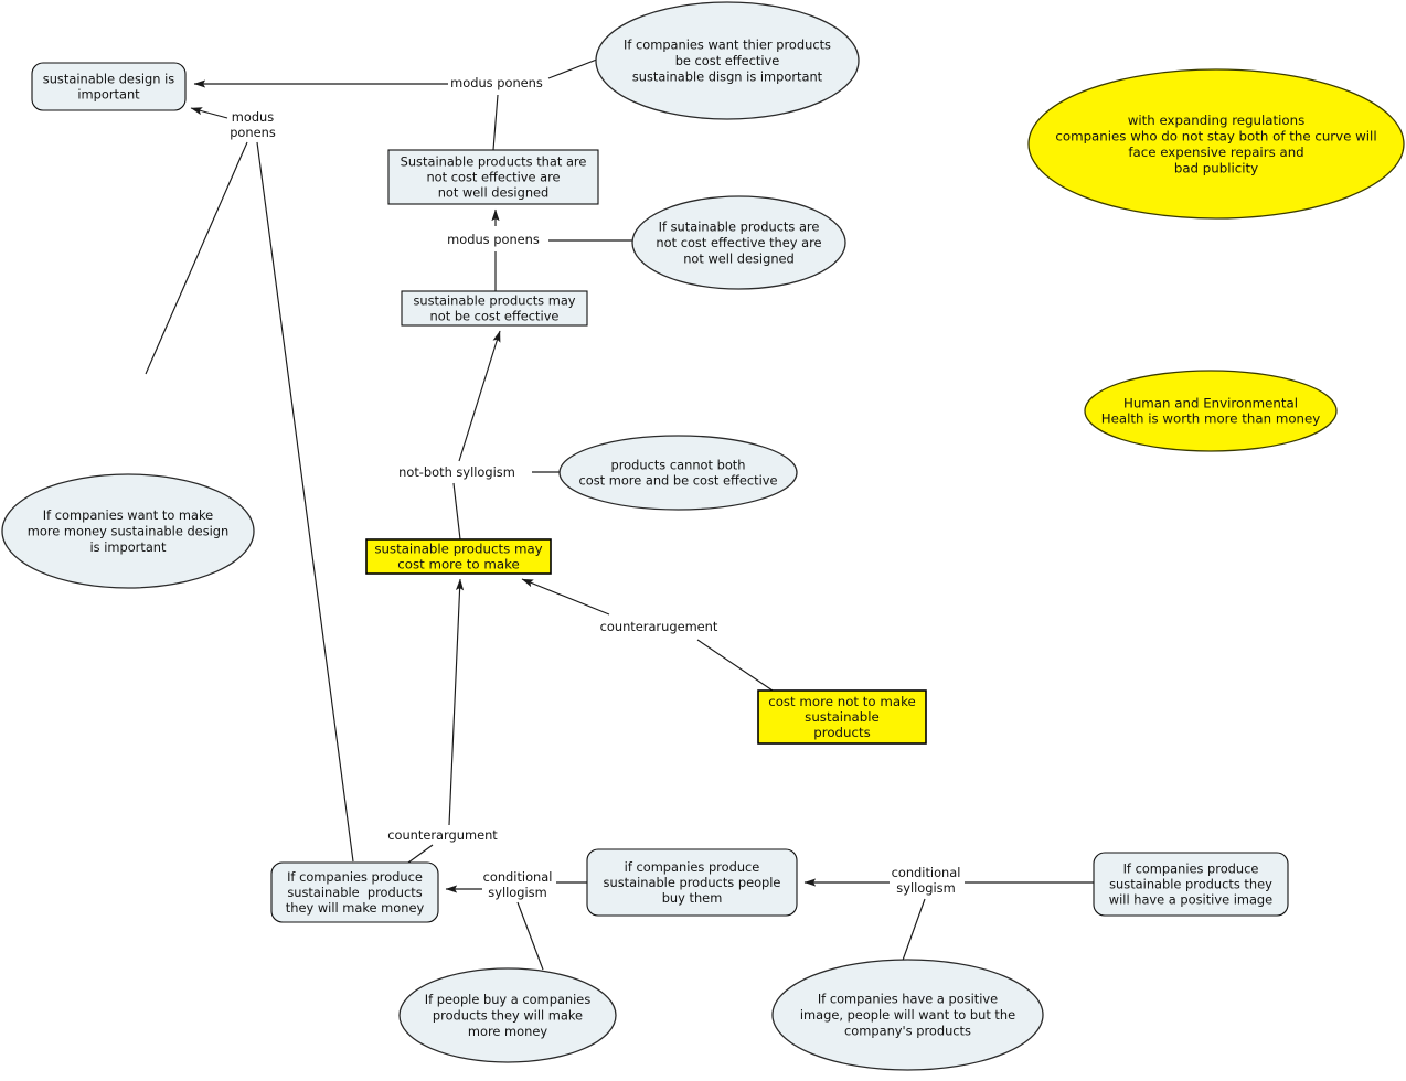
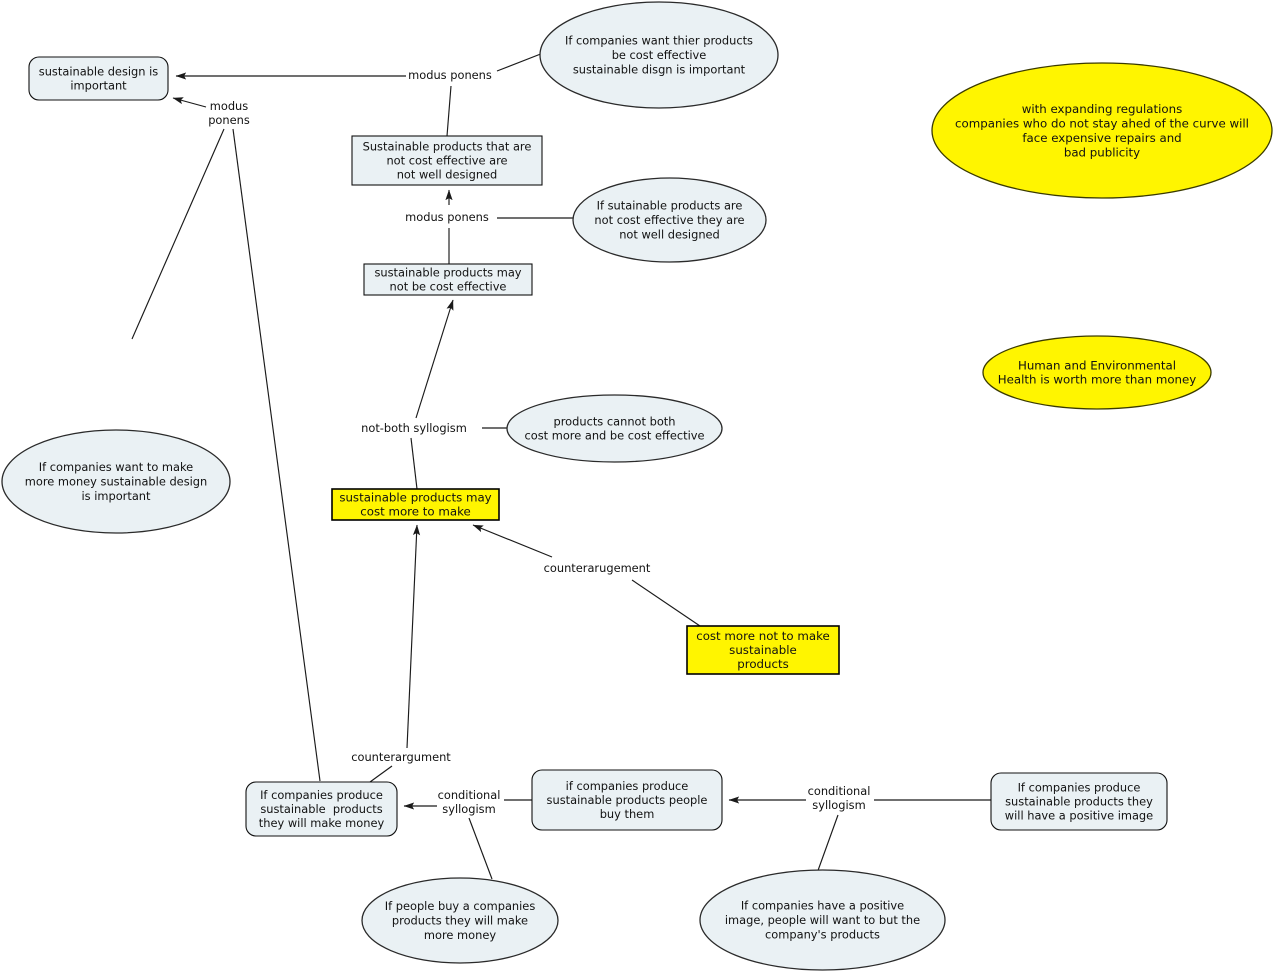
  sustainable design is important
  If companies want thier products be cost effective sustainable disgn is important
  Sustainable products that are not cost effective are not well designed
  If sutainable products are not cost effective they are not well designed
  sustainable products may not be cost effective
  products cannot both cost more and be cost effective
  sustainable products may cost more to make
  cost more not to make sustainable products
  If companies want to make more money sustainable design is important
  If companies produce sustainable products they will make money
  if companies produce sustainable products people buy them
  If companies produce sustainable products they will have a positive image
  If people buy a companies products they will make more money
  If companies have a positive image, people will want to but the company's products
- with expanding regulations companies who do not stay both of the curve will face expensive repairs and bad publicity
+ with expanding regulations companies who do not stay ahed of the curve will face expensive repairs and bad publicity
  Human and Environmental Health is worth more than money
  modus ponens
  modus ponens
  modus ponens
  not-both syllogism
  counterarugement
  counterargument
  conditional syllogism
  conditional syllogism
